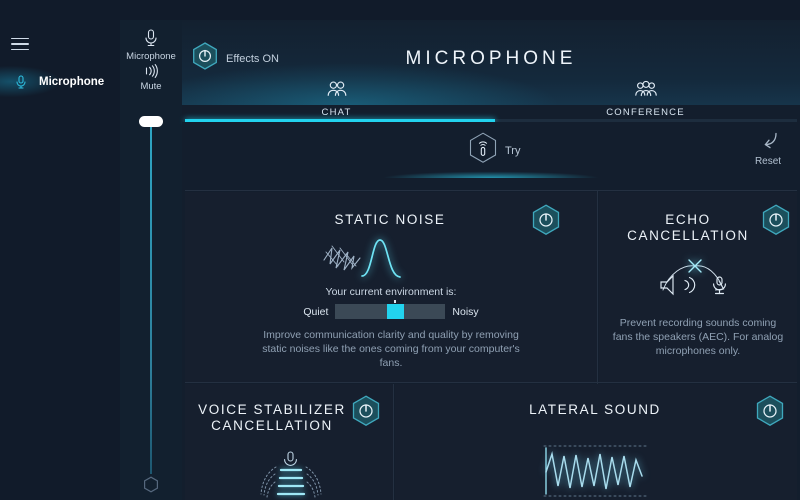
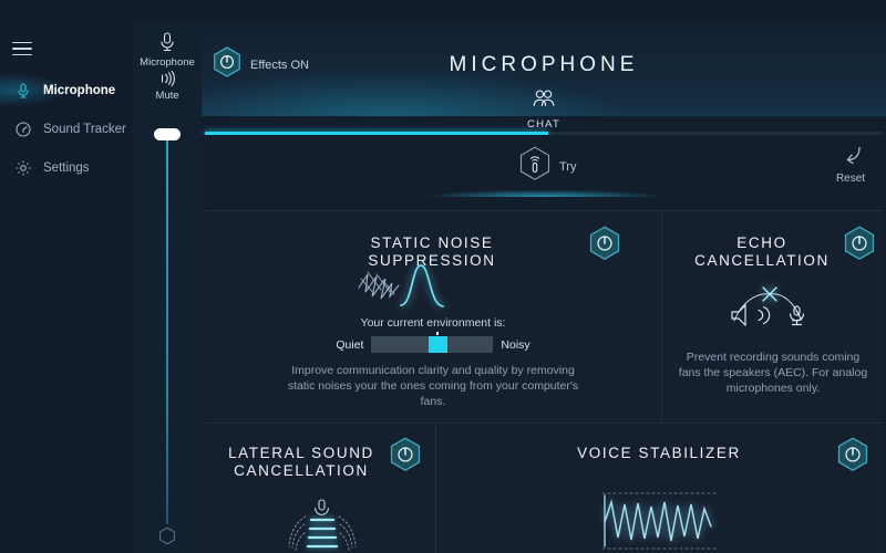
  Microphone
+ Sound Tracker
+ Settings
  Microphone
  Mute
  Effects ON
  MICROPHONE
  CHAT
- CONFERENCE
  Try
  Reset
  STATIC NOISE
+ SUPPRESSION
  Your current environment is:
  Quiet
  Noisy
- Improve communication clarity and quality by removing static noises like the ones coming from your computer's fans.
+ Improve communication clarity and quality by removing static noises your the ones coming from your computer's fans.
  ECHO
  CANCELLATION
  Prevent recording sounds coming fans the speakers (AEC). For analog microphones only.
- VOICE STABILIZER
+ LATERAL SOUND
  CANCELLATION
- LATERAL SOUND
+ VOICE STABILIZER
